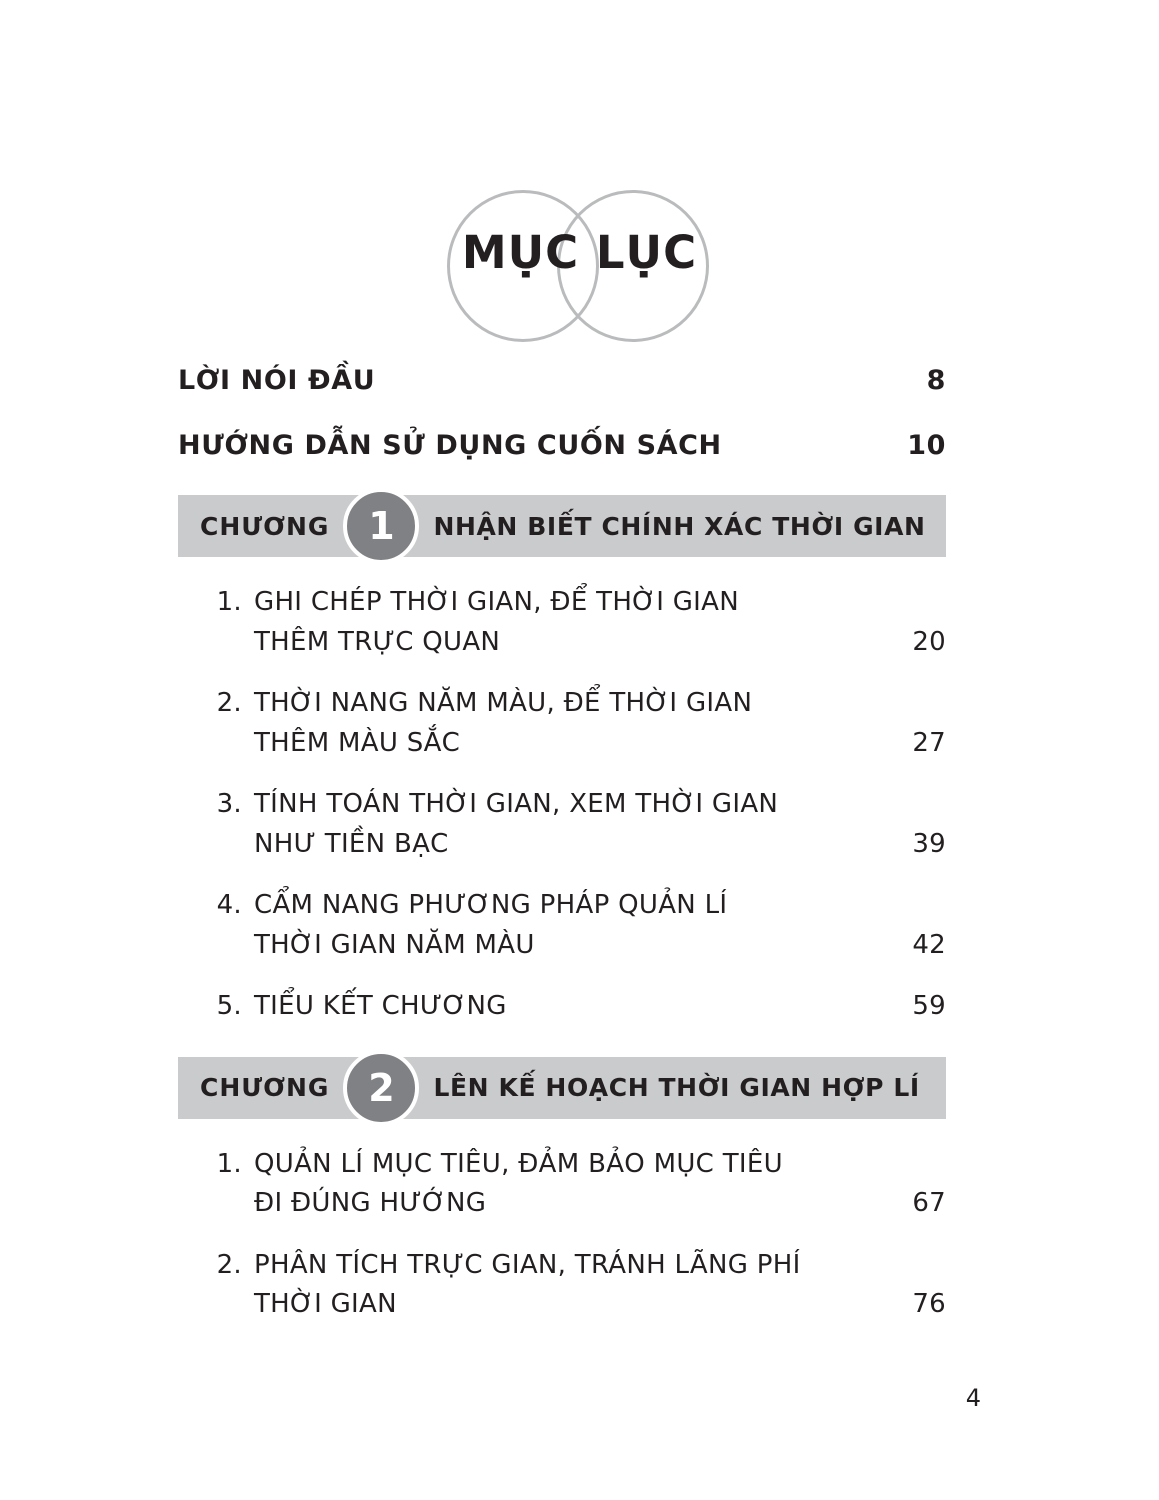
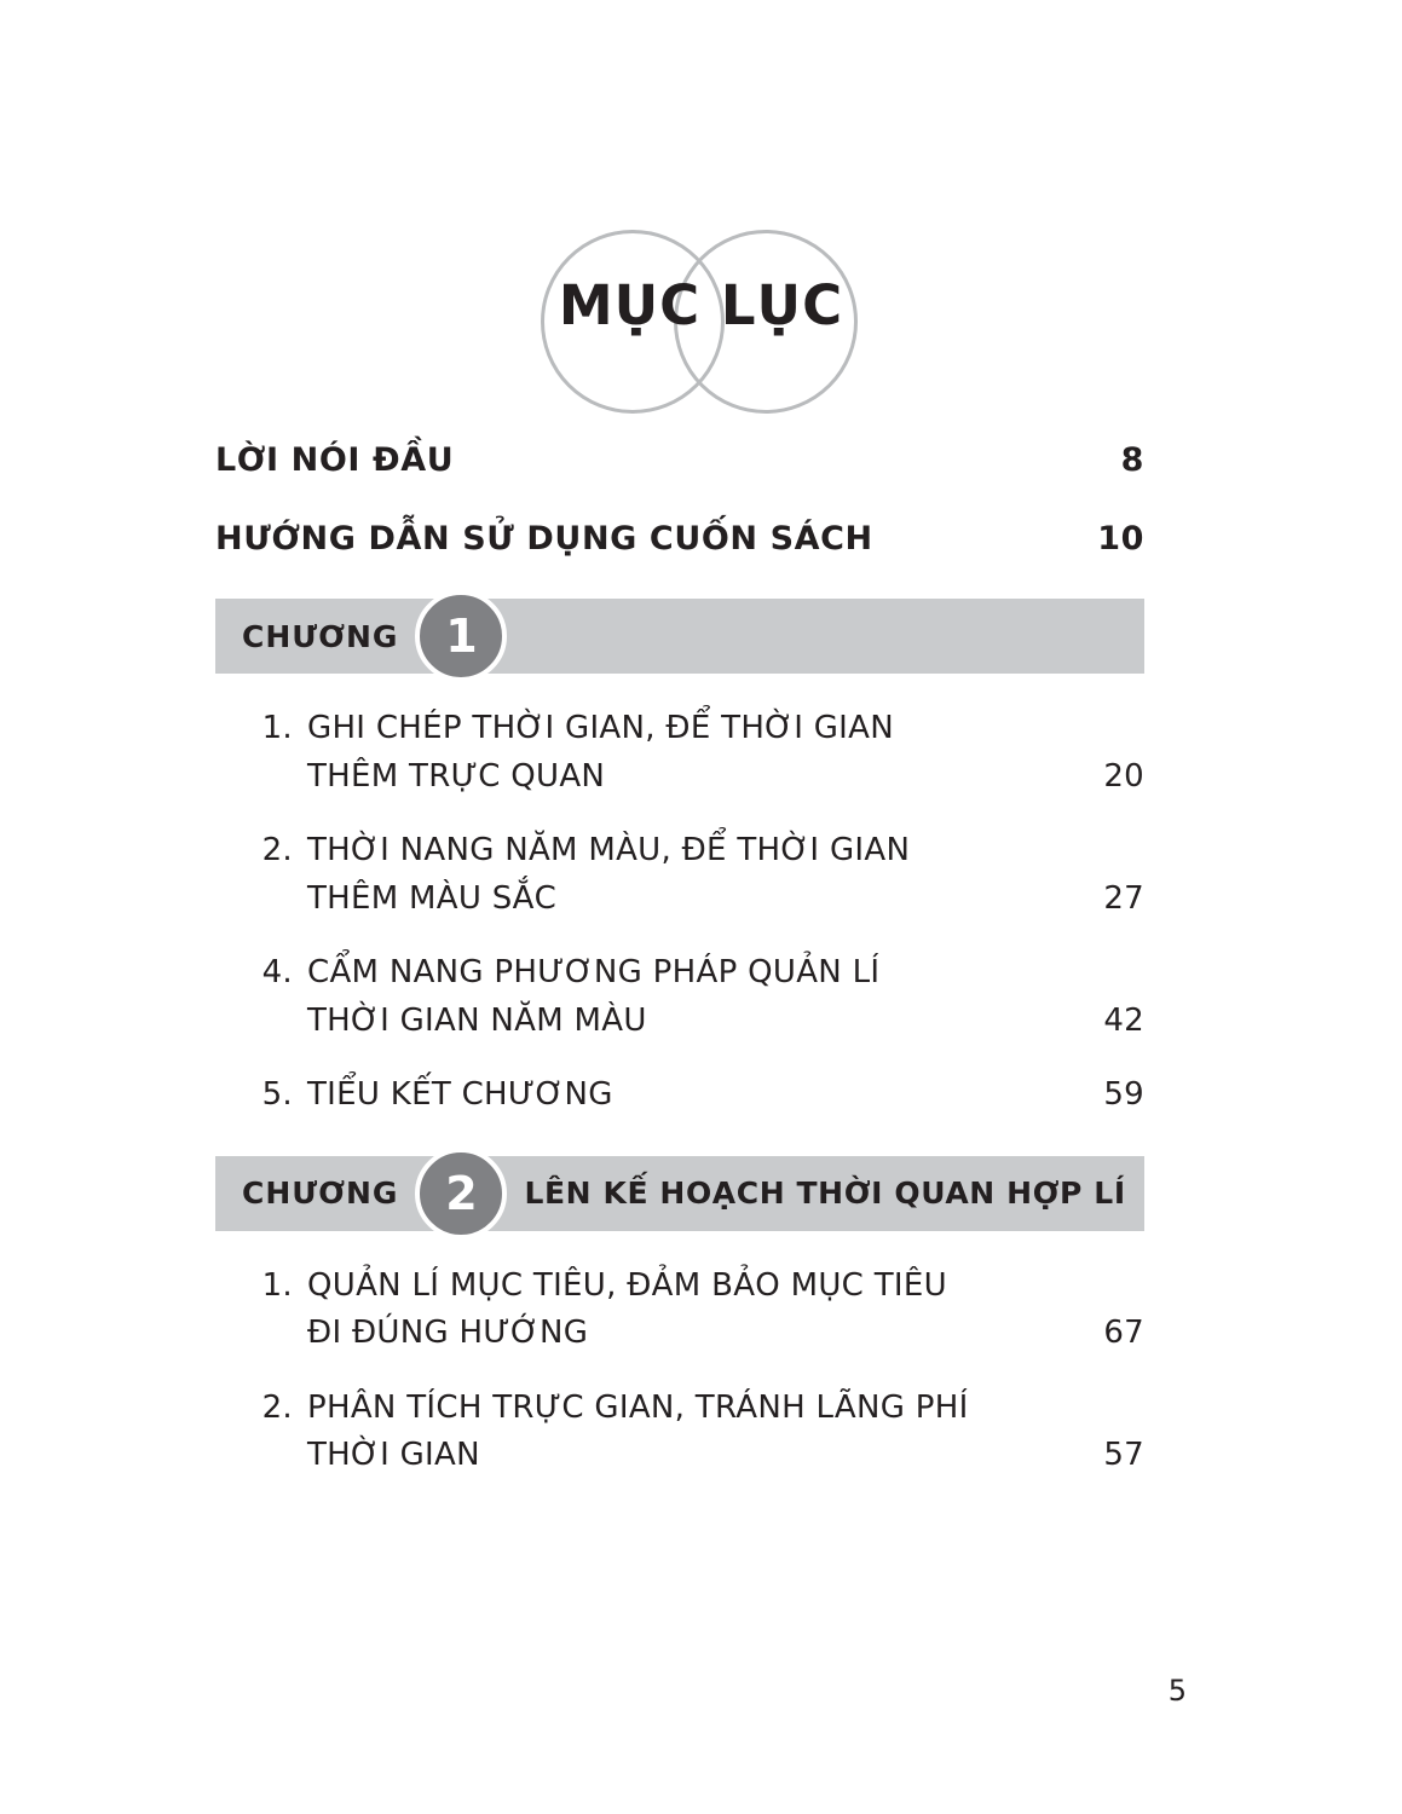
  MỤC LỤC
  LỜI NÓI ĐẦU
  8
  HƯỚNG DẪN SỬ DỤNG CUỐN SÁCH
  10
  CHƯƠNG
  1
- NHẬN BIẾT CHÍNH XÁC THỜI GIAN
  1.
  GHI CHÉP THỜI GIAN, ĐỂ THỜI GIAN
  THÊM TRỰC QUAN
  20
  2.
  THỜI NANG NĂM MÀU, ĐỂ THỜI GIAN
  THÊM MÀU SẮC
  27
- 3.
- TÍNH TOÁN THỜI GIAN, XEM THỜI GIAN
- NHƯ TIỀN BẠC
- 39
  4.
  CẨM NANG PHƯƠNG PHÁP QUẢN LÍ
  THỜI GIAN NĂM MÀU
  42
  5.
  TIỂU KẾT CHƯƠNG
  59
  CHƯƠNG
  2
- LÊN KẾ HOẠCH THỜI GIAN HỢP LÍ
+ LÊN KẾ HOẠCH THỜI QUAN HỢP LÍ
  1.
  QUẢN LÍ MỤC TIÊU, ĐẢM BẢO MỤC TIÊU
  ĐI ĐÚNG HƯỚNG
  67
  2.
  PHÂN TÍCH TRỰC GIAN, TRÁNH LÃNG PHÍ
  THỜI GIAN
- 76
+ 57
- 4
+ 5
